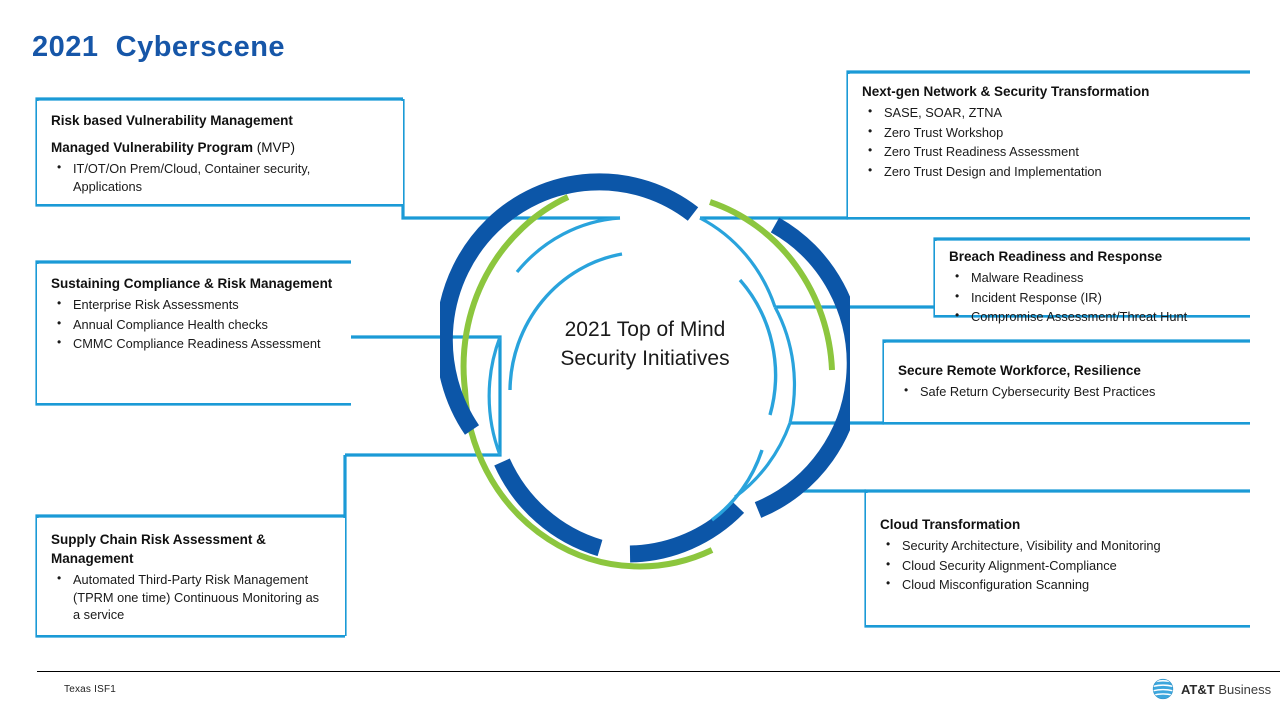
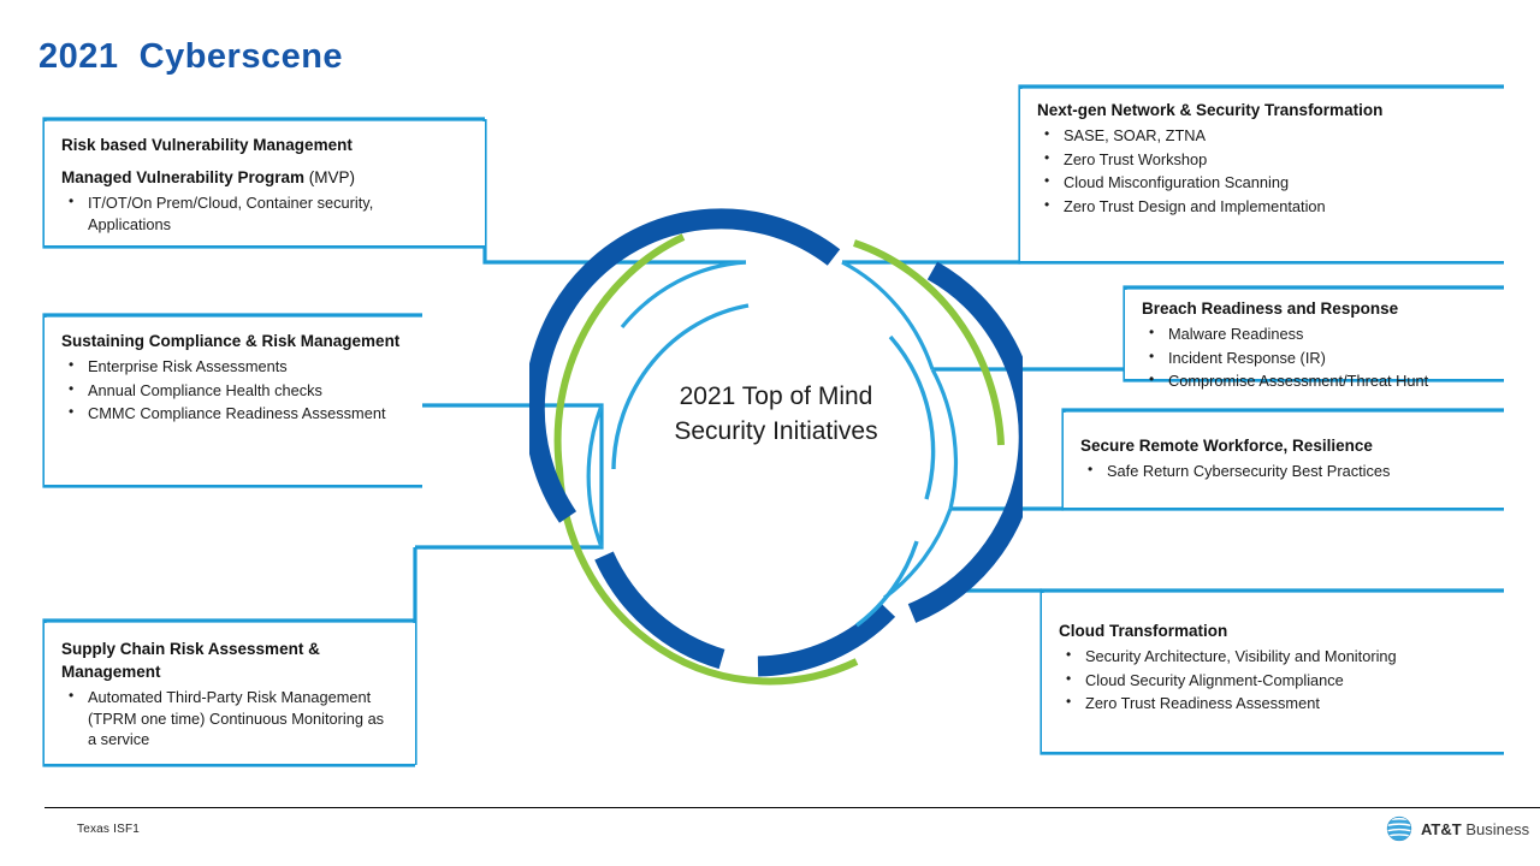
  2021 Cyberscene
  2021 Top of Mind
  Security Initiatives
  Risk based Vulnerability Management
  Managed Vulnerability Program (MVP)
  IT/OT/On Prem/Cloud, Container security,
  Applications
  Next-gen Network & Security Transformation
  SASE, SOAR, ZTNA
  Zero Trust Workshop
- Zero Trust Readiness Assessment
+ Cloud Misconfiguration Scanning
  Zero Trust Design and Implementation
  Sustaining Compliance & Risk Management
  Enterprise Risk Assessments
  Annual Compliance Health checks
  CMMC Compliance Readiness Assessment
  Breach Readiness and Response
  Malware Readiness
  Incident Response (IR)
  Compromise Assessment/Threat Hunt
  Secure Remote Workforce, Resilience
  Safe Return Cybersecurity Best Practices
  Cloud Transformation
  Security Architecture, Visibility and Monitoring
  Cloud Security Alignment-Compliance
- Cloud Misconfiguration Scanning
+ Zero Trust Readiness Assessment
  Supply Chain Risk Assessment &
  Management
  Automated Third-Party Risk Management
  (TPRM one time) Continuous Monitoring as
  a service
  Texas ISF1
  AT&T Business
